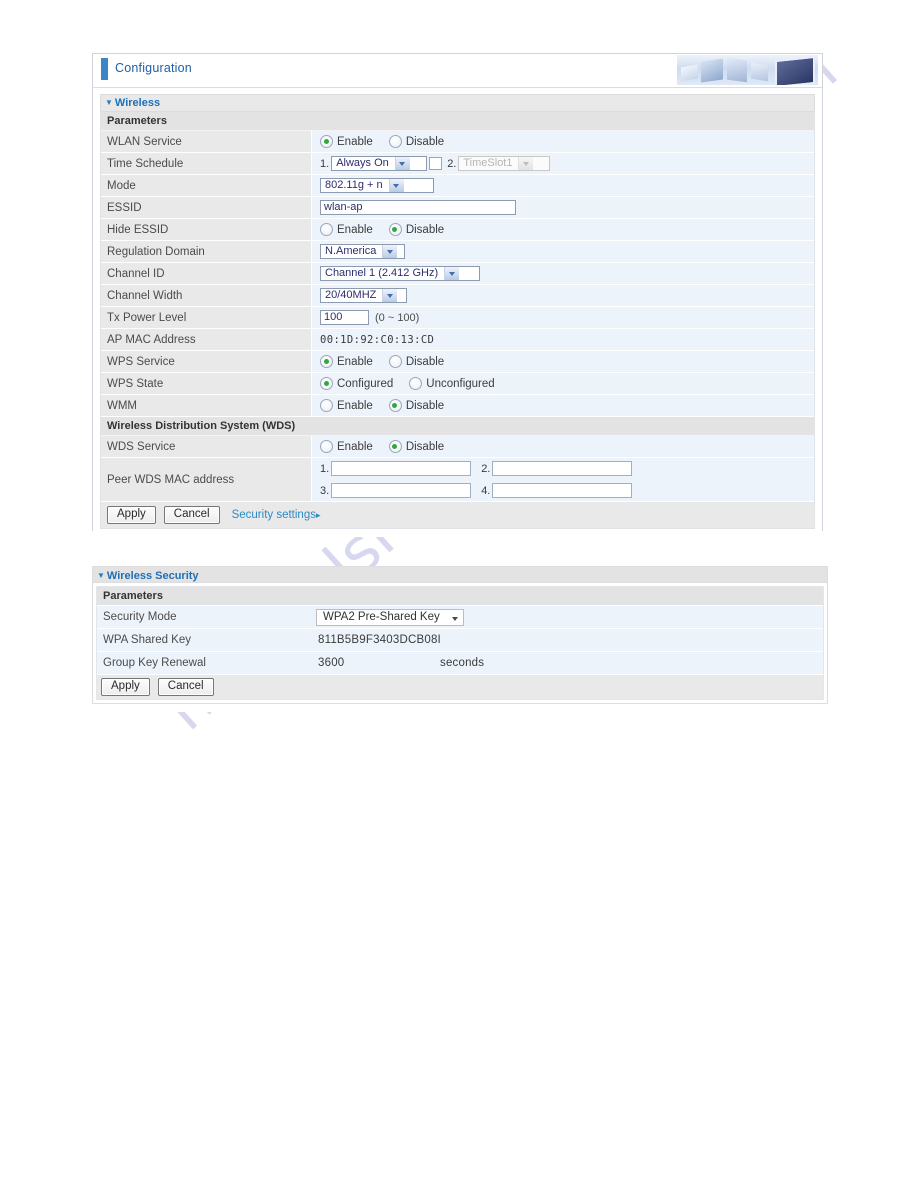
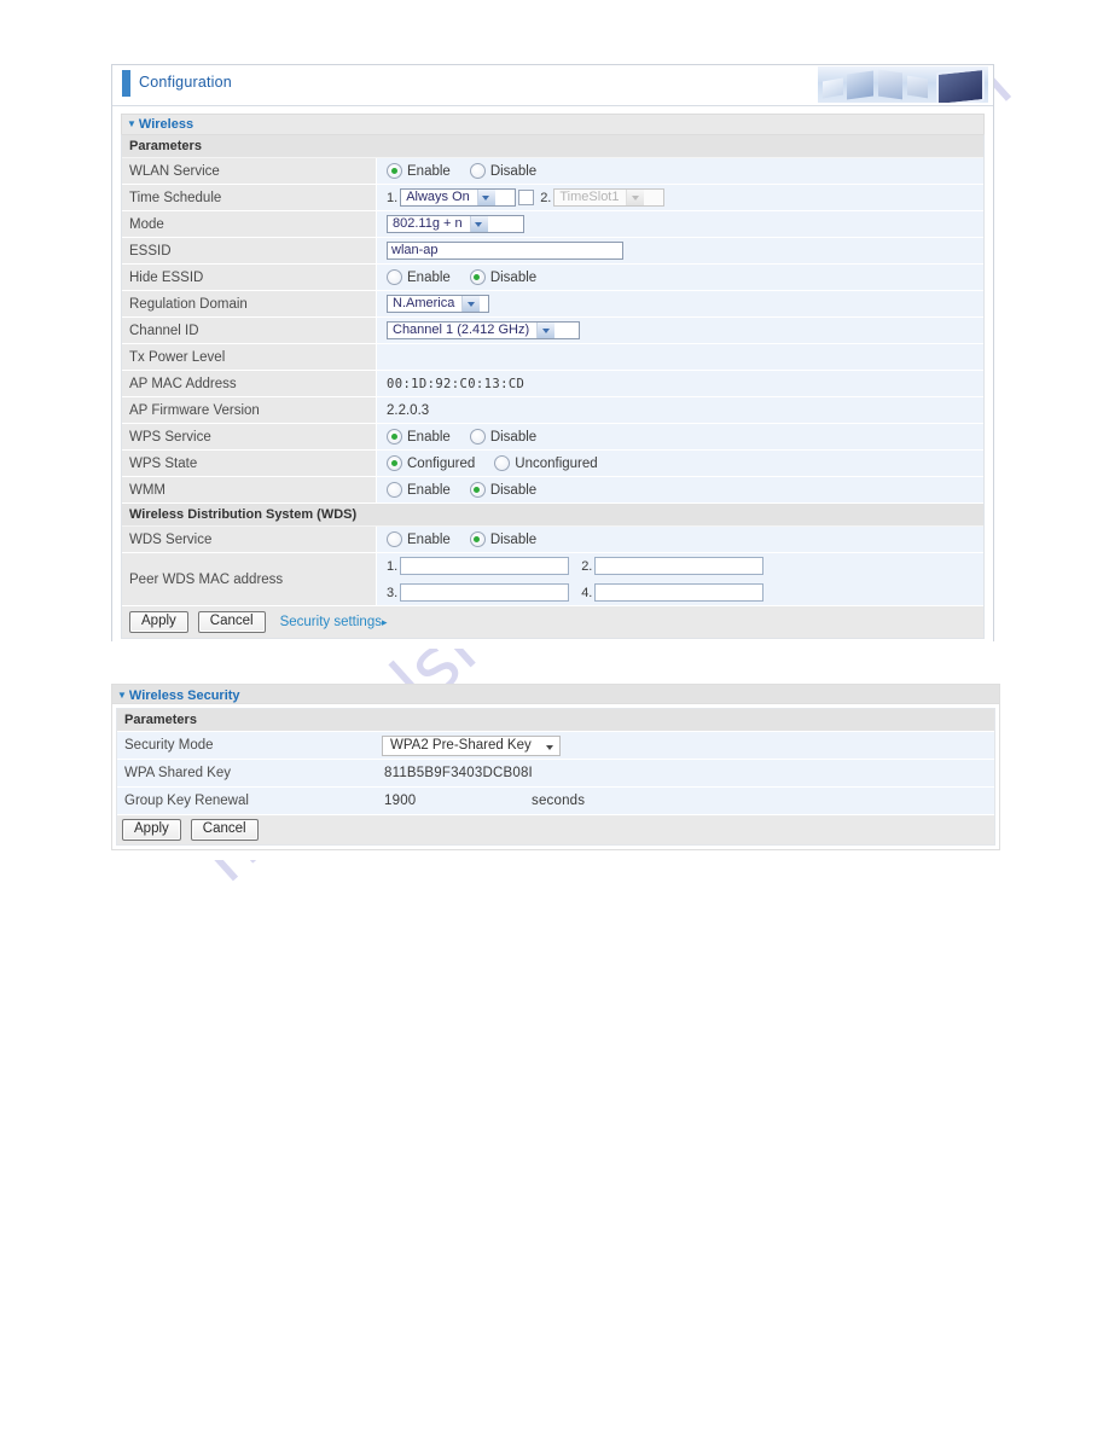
  Configuration
  ▼ Wireless
  Parameters
  WLAN Service
  Enable
  Disable
  Time Schedule
  1.
  Always On
  2.
  TimeSlot1
  Mode
  802.11g + n
  ESSID
  wlan-ap
  Hide ESSID
  Enable
  Disable
  Regulation Domain
  N.America
  Channel ID
  Channel 1 (2.412 GHz)
- Channel Width
- 20/40MHZ
  Tx Power Level
- 100
- (0 ~ 100)
  AP MAC Address
  00:1D:92:C0:13:CD
+ AP Firmware Version
+ 2.2.0.3
  WPS Service
  Enable
  Disable
  WPS State
  Configured
  Unconfigured
  WMM
  Enable
  Disable
  Wireless Distribution System (WDS)
  WDS Service
  Enable
  Disable
  Peer WDS MAC address
  1.
  2.
  3.
  4.
  Apply
  Cancel
  Security settings▸
  ▼ Wireless Security
  Parameters
  Security Mode
  WPA2 Pre-Shared Key
  WPA Shared Key
  811B5B9F3403DCB08I
  Group Key Renewal
- 3600
+ 1900
  seconds
  Apply
  Cancel
